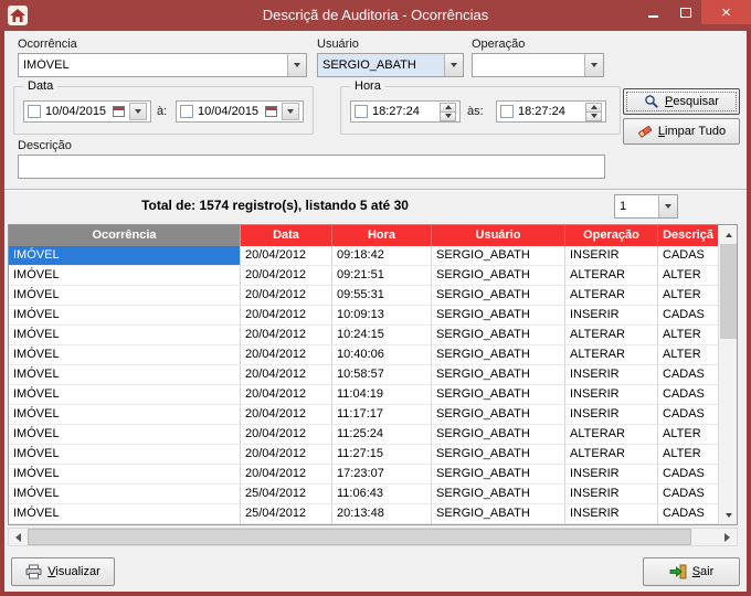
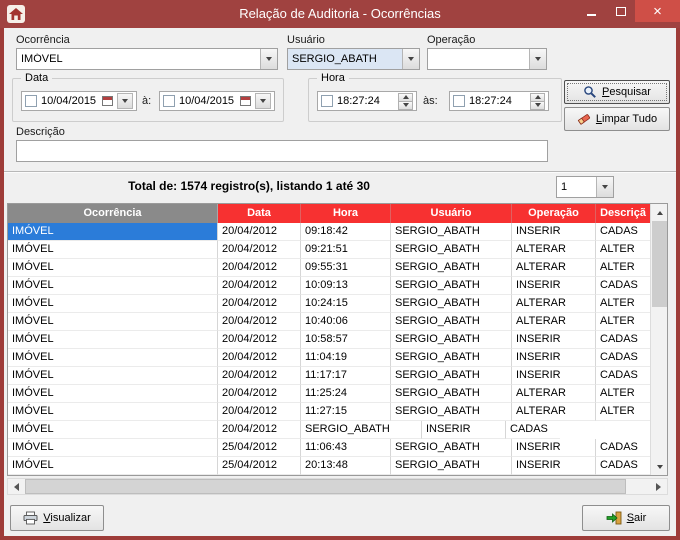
- Descriçã de Auditoria - Ocorrências
+ Relação de Auditoria - Ocorrências
  ×
  Ocorrência
  IMÓVEL
  Usuário
  SERGIO_ABATH
  Operação
  Data
  10/04/2015
  à:
  10/04/2015
  Hora
  18:27:24
  às:
  18:27:24
  Pesquisar
  Limpar Tudo
  Descrição
- Total de: 1574 registro(s), listando 5 até 30
+ Total de: 1574 registro(s), listando 1 até 30
  1
  Ocorrência
  Data
  Hora
  Usuário
  Operação
  Descriçã
  IMÓVEL
  20/04/2012
  09:18:42
  SERGIO_ABATH
  INSERIR
  CADAS
  IMÓVEL
  20/04/2012
  09:21:51
  SERGIO_ABATH
  ALTERAR
  ALTER
  IMÓVEL
  20/04/2012
  09:55:31
  SERGIO_ABATH
  ALTERAR
  ALTER
  IMÓVEL
  20/04/2012
  10:09:13
  SERGIO_ABATH
  INSERIR
  CADAS
  IMÓVEL
  20/04/2012
  10:24:15
  SERGIO_ABATH
  ALTERAR
  ALTER
  IMÓVEL
  20/04/2012
  10:40:06
  SERGIO_ABATH
  ALTERAR
  ALTER
  IMÓVEL
  20/04/2012
  10:58:57
  SERGIO_ABATH
  INSERIR
  CADAS
  IMÓVEL
  20/04/2012
  11:04:19
  SERGIO_ABATH
  INSERIR
  CADAS
  IMÓVEL
  20/04/2012
  11:17:17
  SERGIO_ABATH
  INSERIR
  CADAS
  IMÓVEL
  20/04/2012
  11:25:24
  SERGIO_ABATH
  ALTERAR
  ALTER
  IMÓVEL
  20/04/2012
  11:27:15
  SERGIO_ABATH
  ALTERAR
  ALTER
  IMÓVEL
  20/04/2012
- 17:23:07
  SERGIO_ABATH
  INSERIR
  CADAS
  IMÓVEL
  25/04/2012
  11:06:43
  SERGIO_ABATH
  INSERIR
  CADAS
  IMÓVEL
  25/04/2012
  20:13:48
  SERGIO_ABATH
  INSERIR
  CADAS
  Visualizar
  Sair
